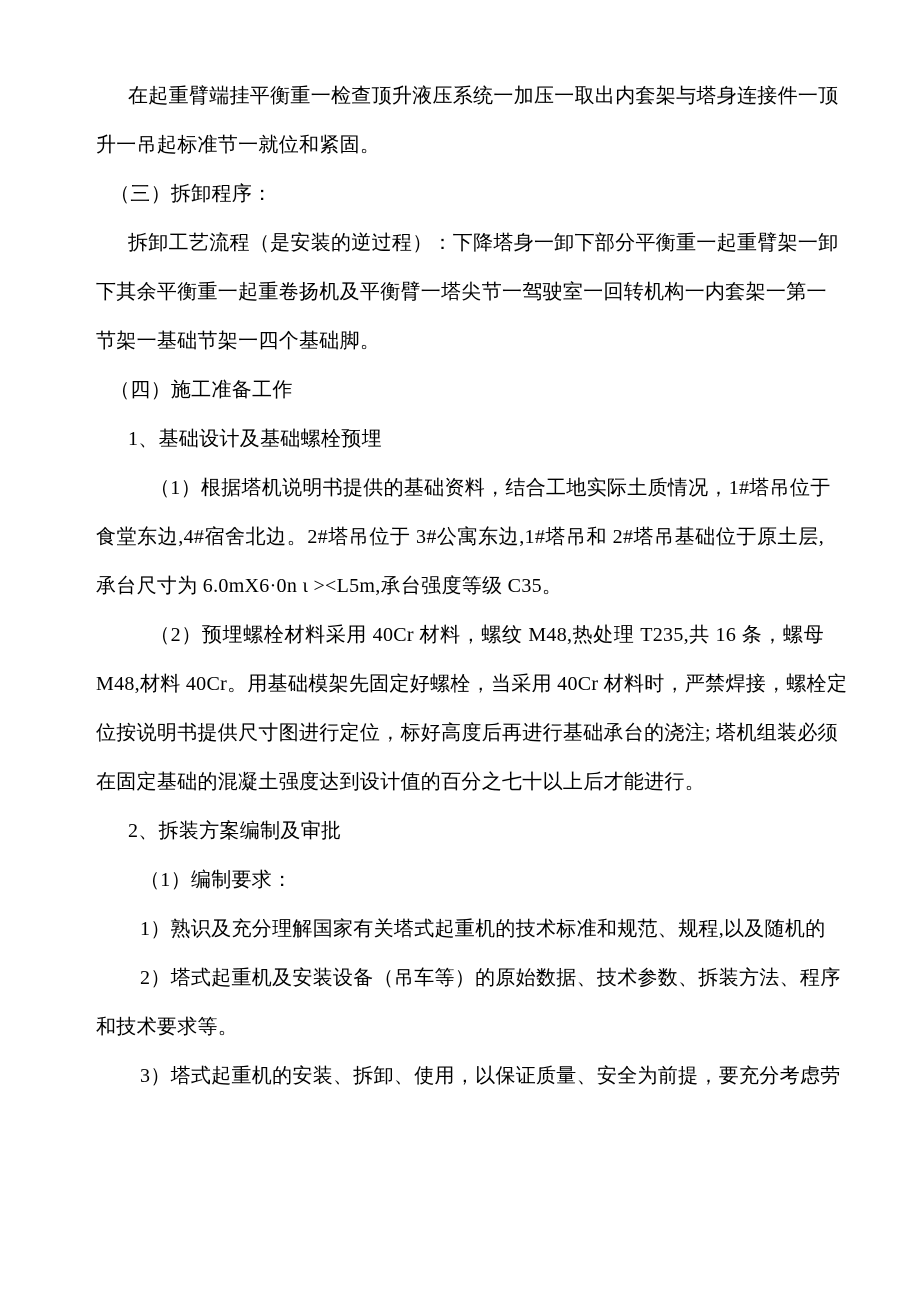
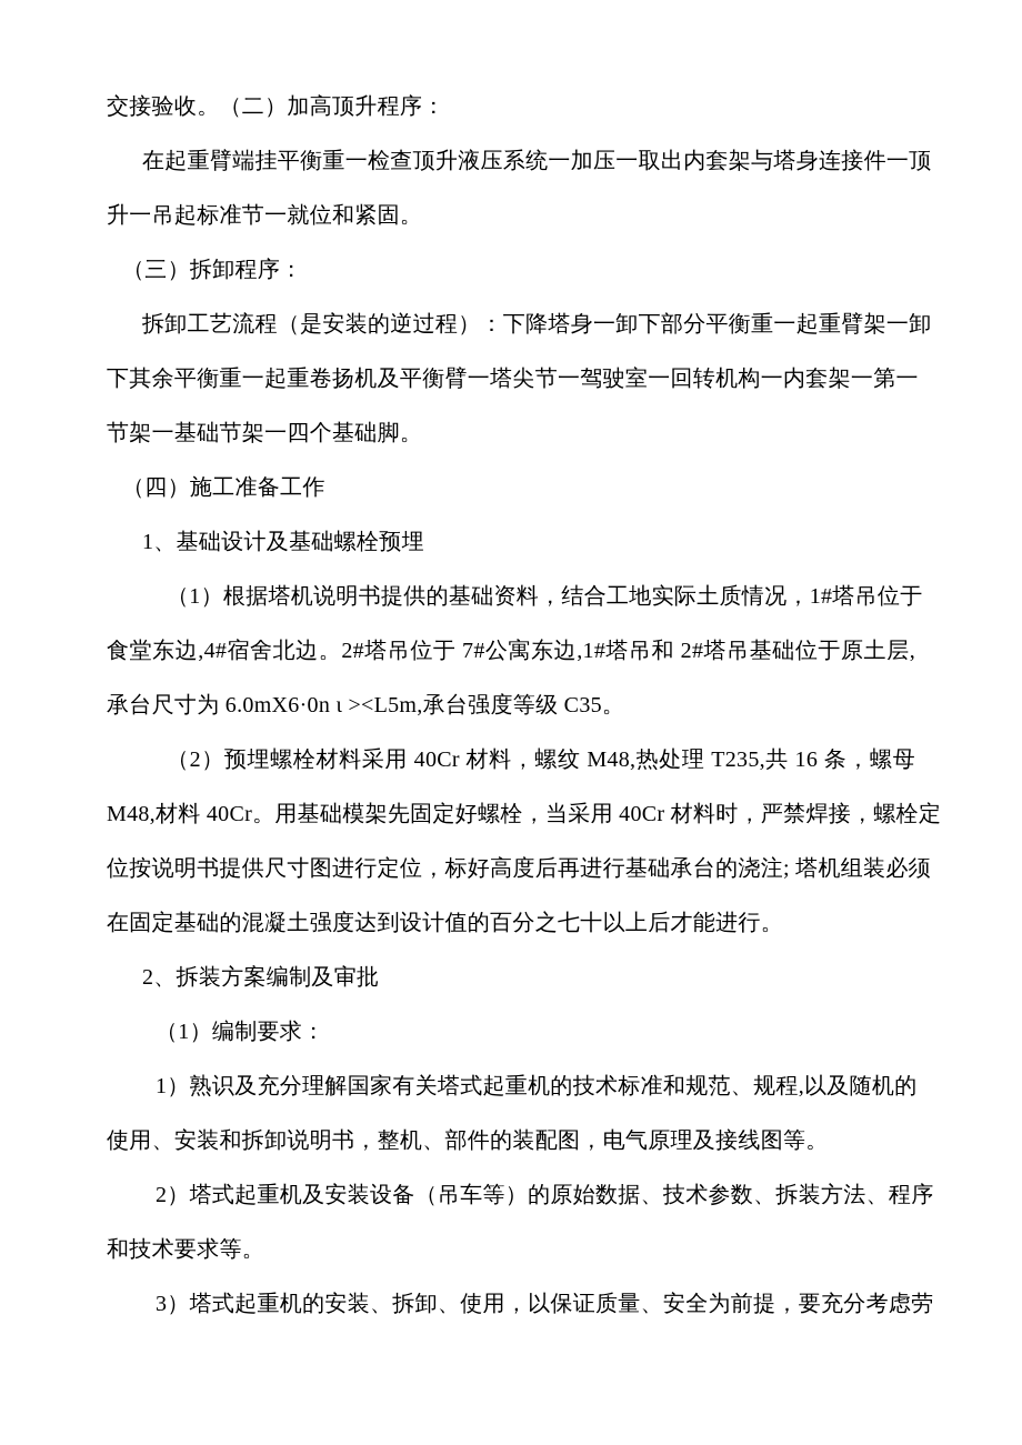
+ 交接验收。（二）加高顶升程序：
  在起重臂端挂平衡重一检查顶升液压系统一加压一取出内套架与塔身连接件一顶
  升一吊起标准节一就位和紧固。
  （三）拆卸程序：
  拆卸工艺流程（是安装的逆过程）：下降塔身一卸下部分平衡重一起重臂架一卸
  下其余平衡重一起重卷扬机及平衡臂一塔尖节一驾驶室一回转机构一内套架一第一
  节架一基础节架一四个基础脚。
  （四）施工准备工作
  1、基础设计及基础螺栓预埋
  （1）根据塔机说明书提供的基础资料，结合工地实际土质情况，1#塔吊位于
- 食堂东边,4#宿舍北边。2#塔吊位于 3#公寓东边,1#塔吊和 2#塔吊基础位于原土层,
+ 食堂东边,4#宿舍北边。2#塔吊位于 7#公寓东边,1#塔吊和 2#塔吊基础位于原土层,
  承台尺寸为 6.0mX6·0n ι ><L5m,承台强度等级 C35。
  （2）预埋螺栓材料采用 40Cr 材料，螺纹 M48,热处理 T235,共 16 条，螺母
  M48,材料 40Cr。用基础模架先固定好螺栓，当采用 40Cr 材料时，严禁焊接，螺栓定
  位按说明书提供尺寸图进行定位，标好高度后再进行基础承台的浇注; 塔机组装必须
  在固定基础的混凝土强度达到设计值的百分之七十以上后才能进行。
  2、拆装方案编制及审批
  （1）编制要求：
  1）熟识及充分理解国家有关塔式起重机的技术标准和规范、规程,以及随机的
+ 使用、安装和拆卸说明书，整机、部件的装配图，电气原理及接线图等。
  2）塔式起重机及安装设备（吊车等）的原始数据、技术参数、拆装方法、程序
  和技术要求等。
  3）塔式起重机的安装、拆卸、使用，以保证质量、安全为前提，要充分考虑劳
